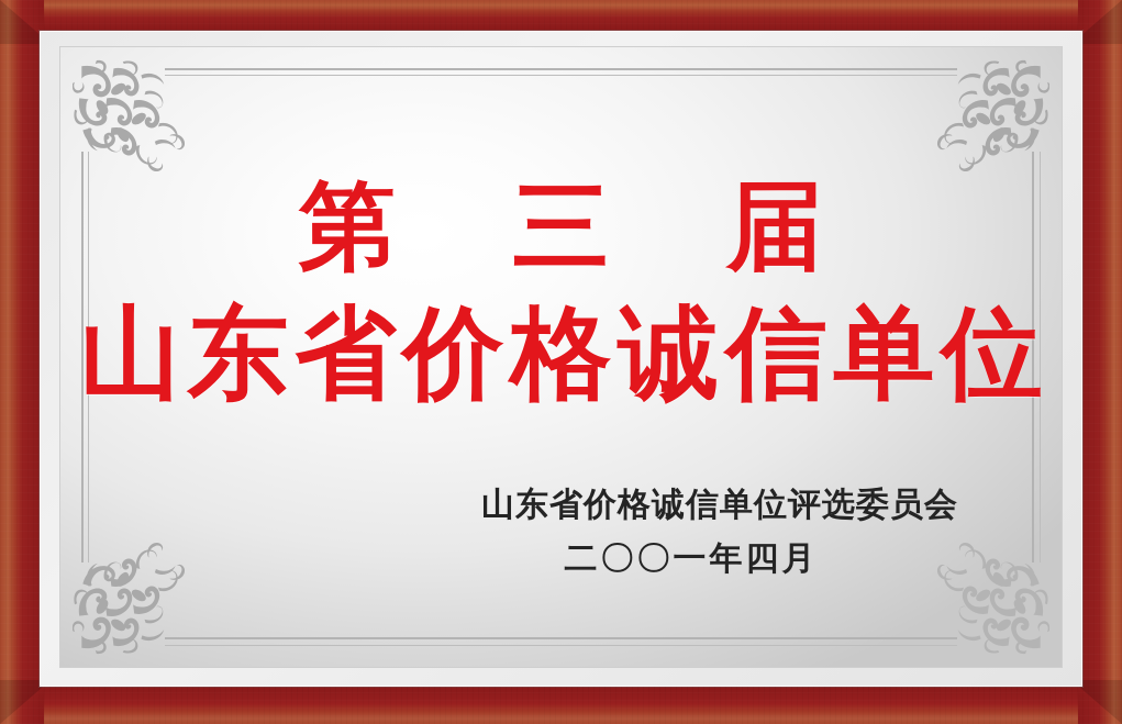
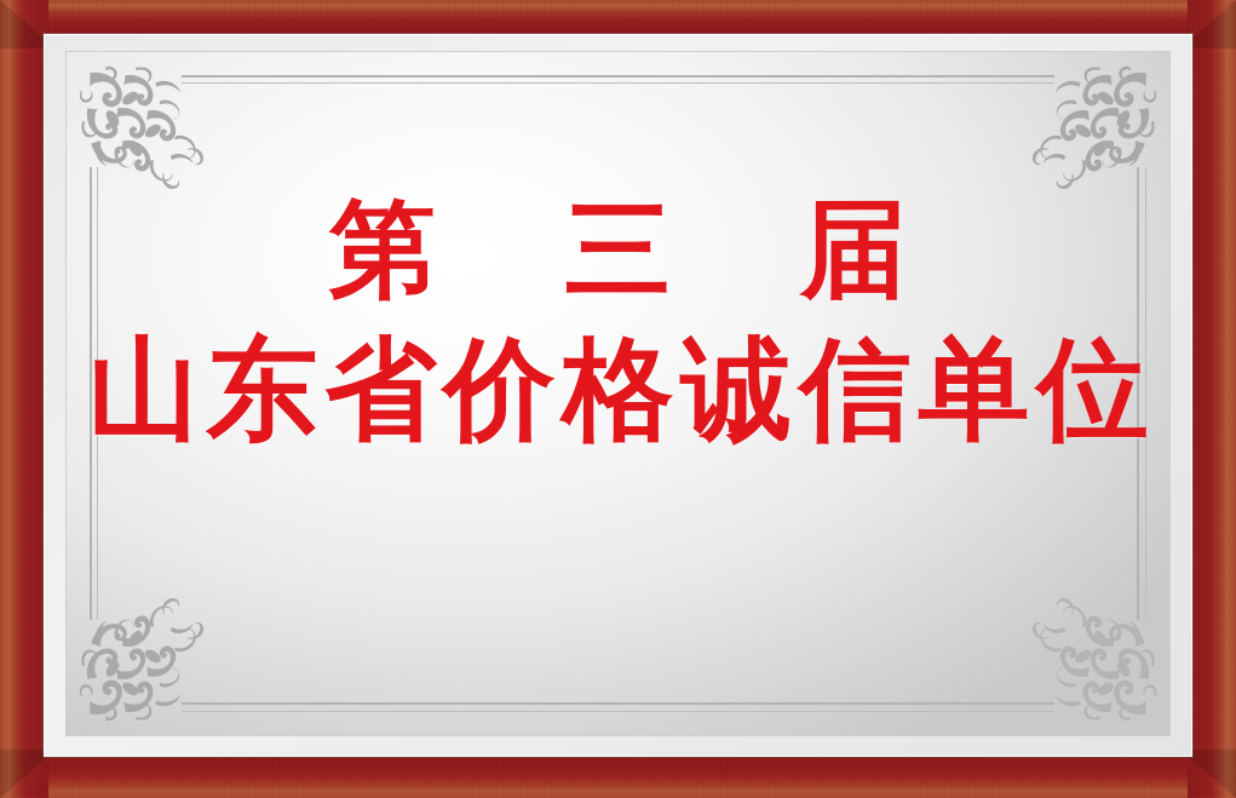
  第 三 届
  山东省价格诚信单位
- 山东省价格诚信单位评选委员会
- 二〇〇一年四月
